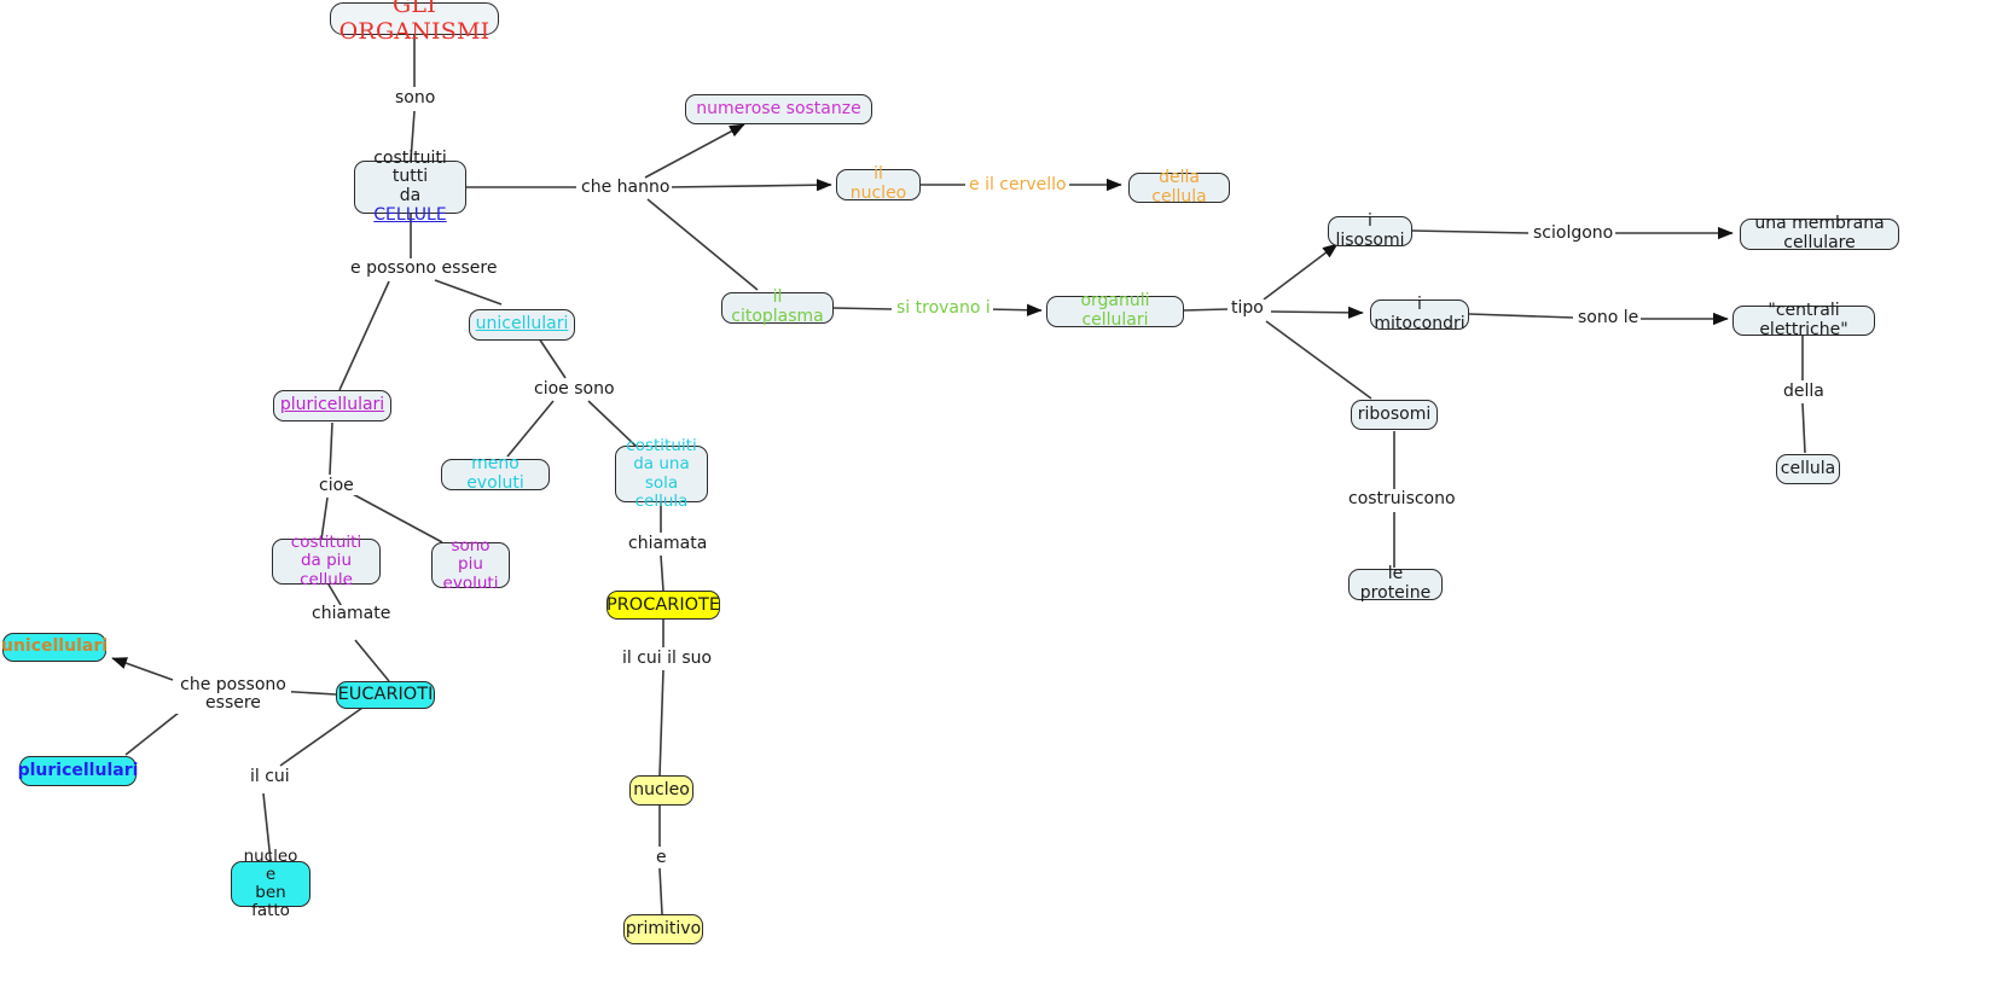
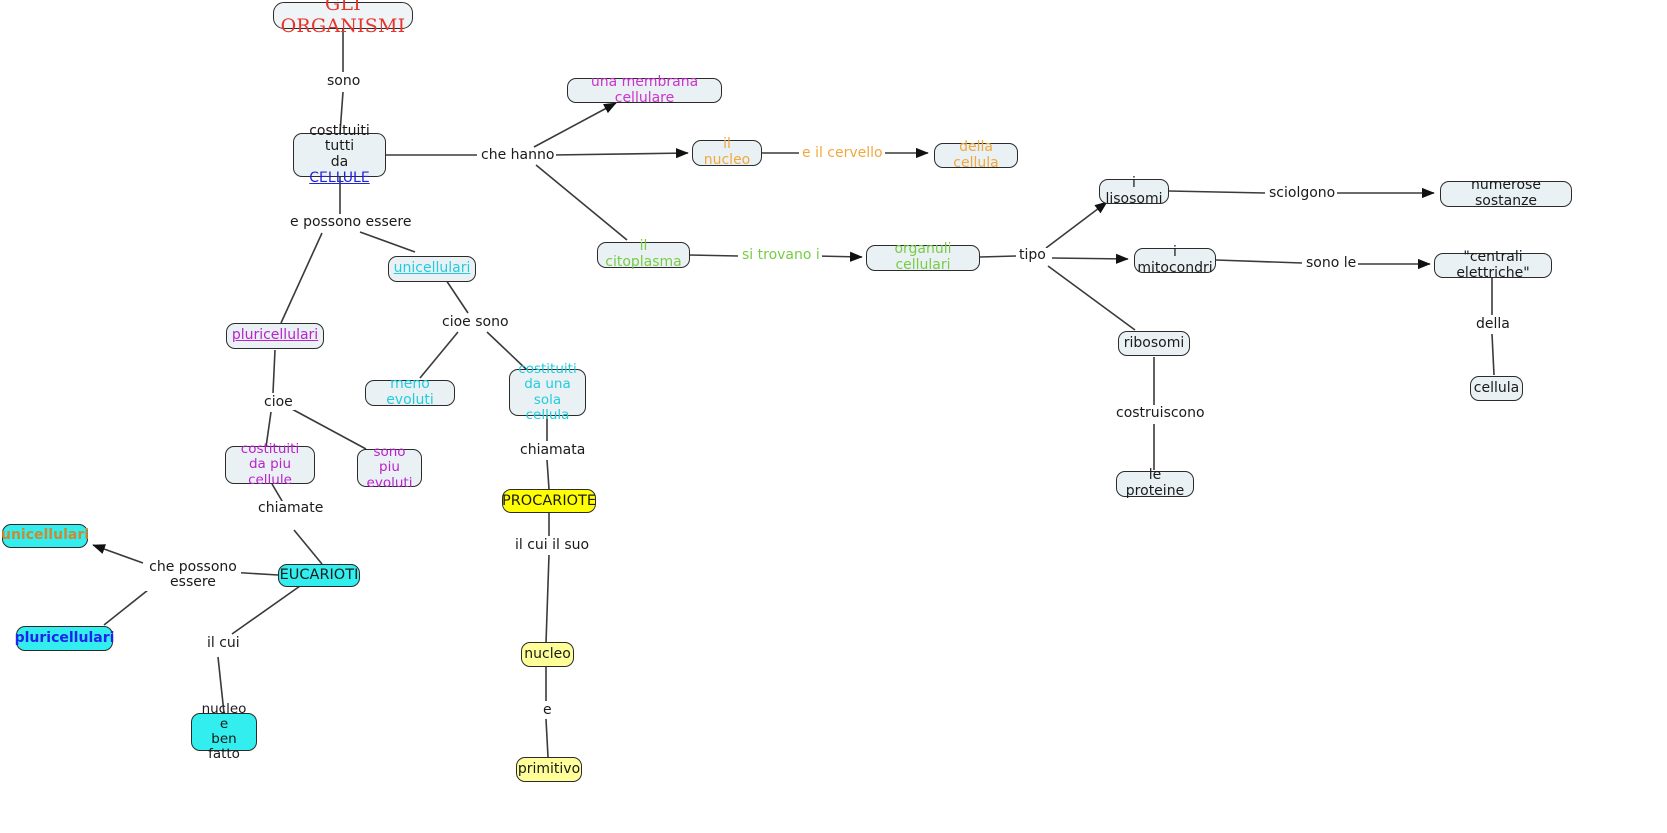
  GLI ORGANISMI
  costituiti tutti
  da CELLULE
- numerose sostanze
+ una membrana cellulare
  il nucleo
  della cellula
  il citoplasma
  organuli cellulari
  i lisosomi
- una membrana cellulare
+ numerose sostanze
  i mitocondri
  "centrali elettriche"
  cellula
  ribosomi
  le proteine
  unicellulari
  pluricellulari
  meno evoluti
  costituiti
  da una sola
  cellula
  costituiti
  da piu cellule
  sono piu
  evoluti
  PROCARIOTE
  nucleo
  primitivo
  EUCARIOTI
  unicellulari
  pluricellulari
  nucleo e
  ben fatto
  sono
  che hanno
  e il cervello
  si trovano i
  tipo
  sciolgono
  sono le
  della
  costruiscono
  e possono essere
  cioe sono
  cioe
  chiamata
  chiamate
  il cui il suo
  e
  che possono
  essere
  il cui
